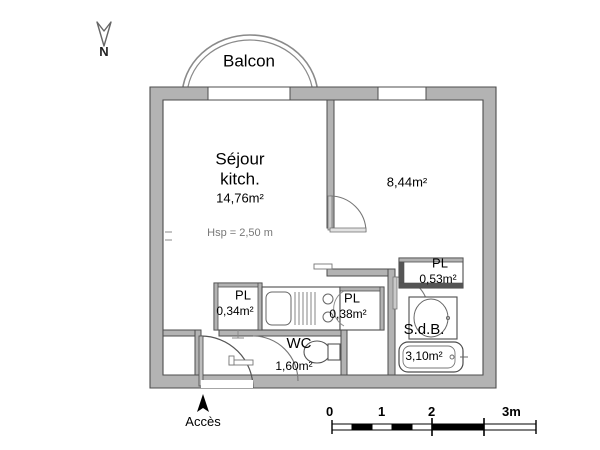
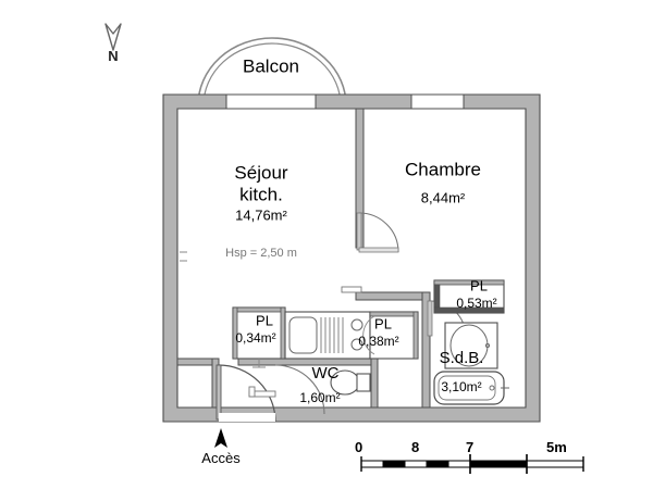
  N
  Balcon
  Accès
  PL
  0,34m²
  PL
  0,38m²
  PL
  0,53m²
  Séjour
  kitch.
  14,76m²
  Hsp = 2,50 m
+ Chambre
  8,44m²
  WC
  1,60m²
  S.d.B.
  3,10m²
  0
- 1
+ 8
- 2
+ 7
- 3m
+ 5m
